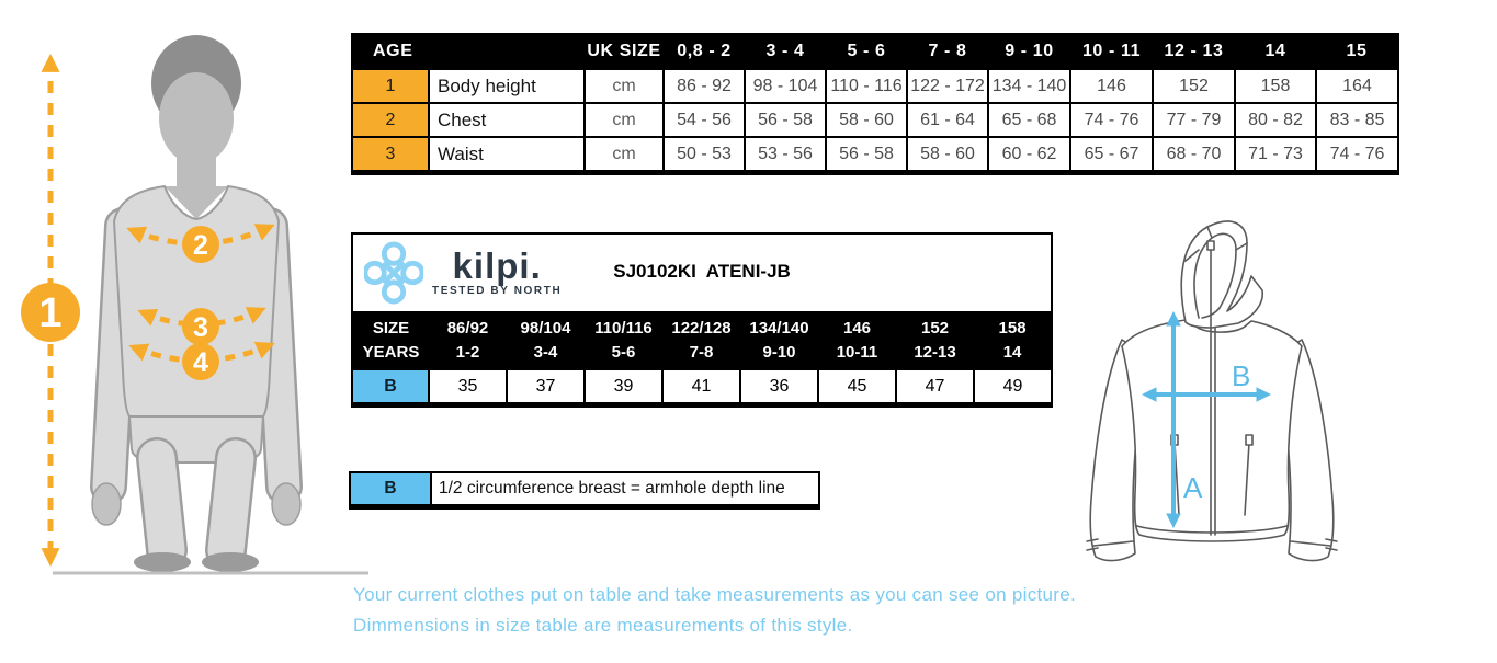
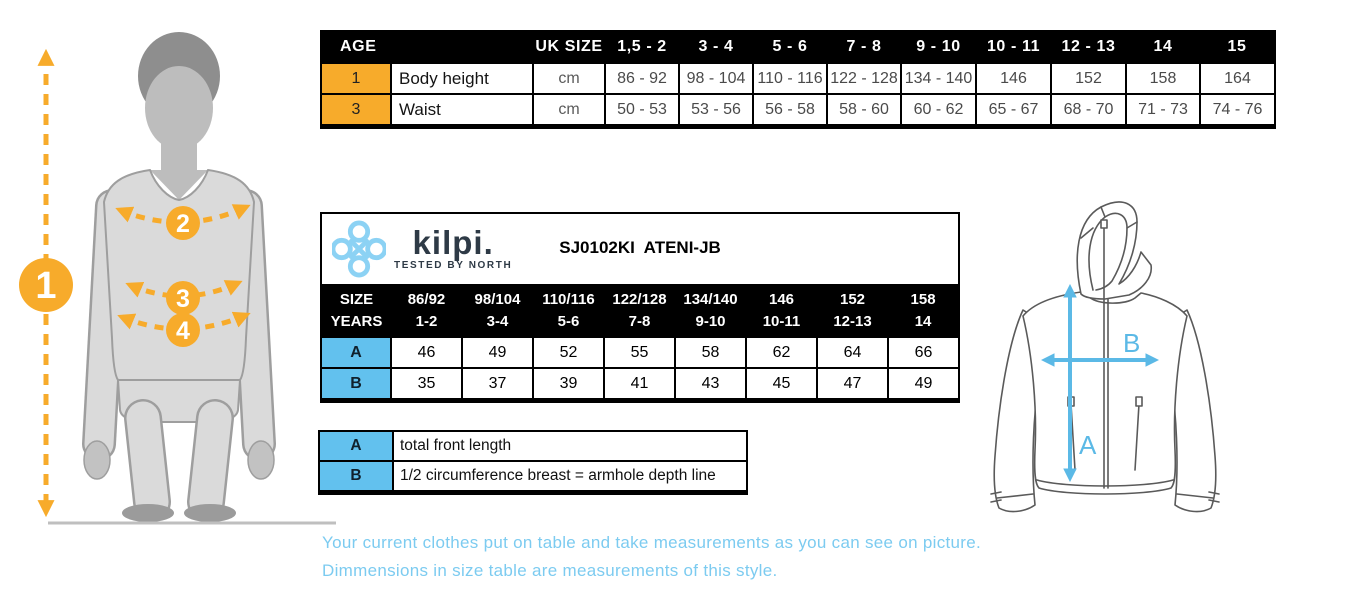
  1
  2
  3
  4
- AGE	UK SIZE	0,8 - 2	3 - 4	5 - 6	7 - 8	9 - 10	10 - 11	12 - 13	14	15
+ AGE	UK SIZE	1,5 - 2	3 - 4	5 - 6	7 - 8	9 - 10	10 - 11	12 - 13	14	15
- 1	Body height	cm	86 - 92	98 - 104	110 - 116	122 - 172	134 - 140	146	152	158	164
+ 1	Body height	cm	86 - 92	98 - 104	110 - 116	122 - 128	134 - 140	146	152	158	164
- 2	Chest	cm	54 - 56	56 - 58	58 - 60	61 - 64	65 - 68	74 - 76	77 - 79	80 - 82	83 - 85
  3	Waist	cm	50 - 53	53 - 56	56 - 58	58 - 60	60 - 62	65 - 67	68 - 70	71 - 73	74 - 76
  kilpi. TESTED BY NORTH SJ0102KI ATENI-JB
  SIZE YEARS	86/92 1-2	98/104 3-4	110/116 5-6	122/128 7-8	134/140 9-10	146 10-11	152 12-13	158 14
+ A	46	49	52	55	58	62	64	66
- B	35	37	39	41	36	45	47	49
+ B	35	37	39	41	43	45	47	49
+ A	total front length
  B	1/2 circumference breast = armhole depth line
  A
  B
  Your current clothes put on table and take measurements as you can see on picture.
  Dimmensions in size table are measurements of this style.
